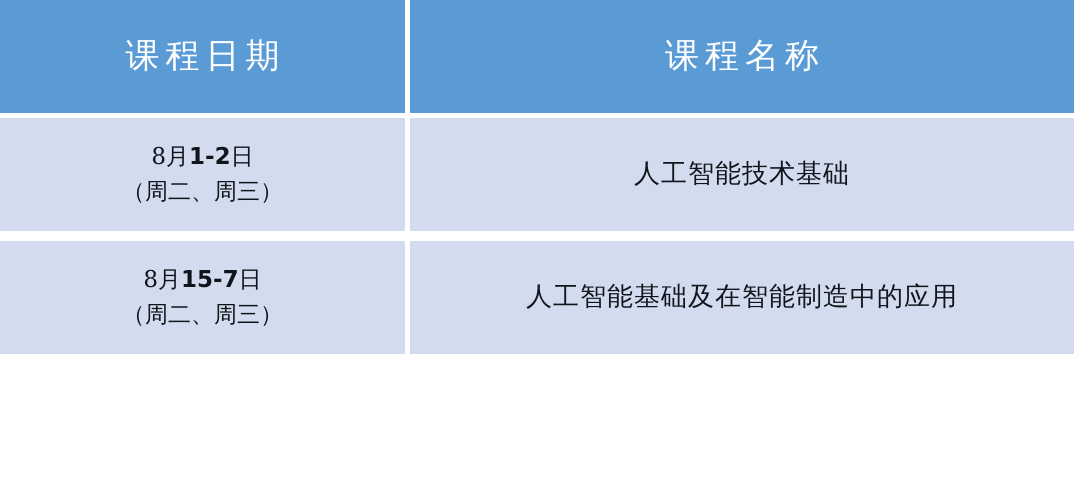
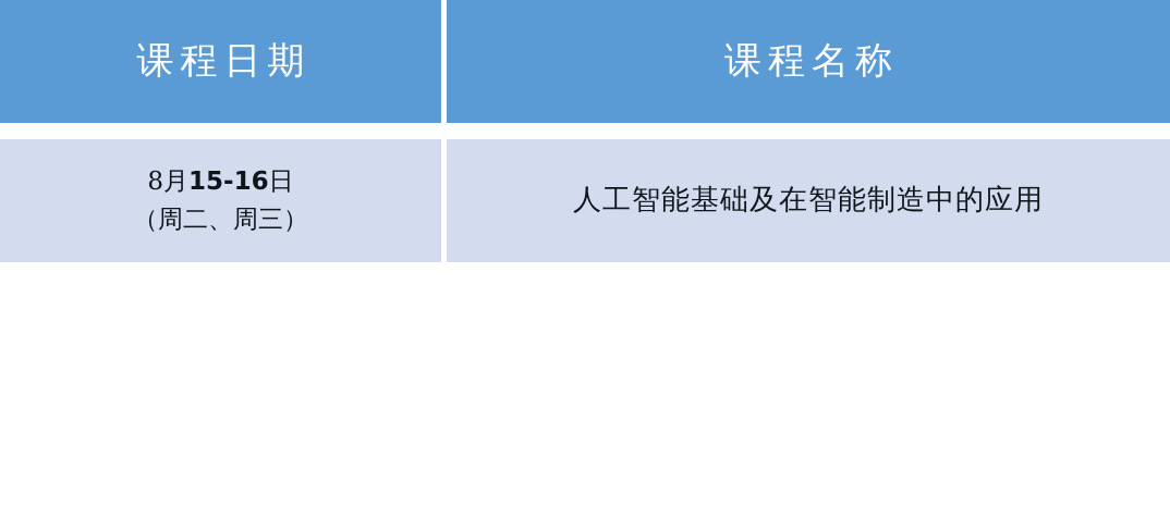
  课程日期		课程名称
- 8月1-2日 （周二、周三）		人工智能技术基础
- 8月15-7日 （周二、周三）		人工智能基础及在智能制造中的应用
+ 8月15-16日 （周二、周三）		人工智能基础及在智能制造中的应用
